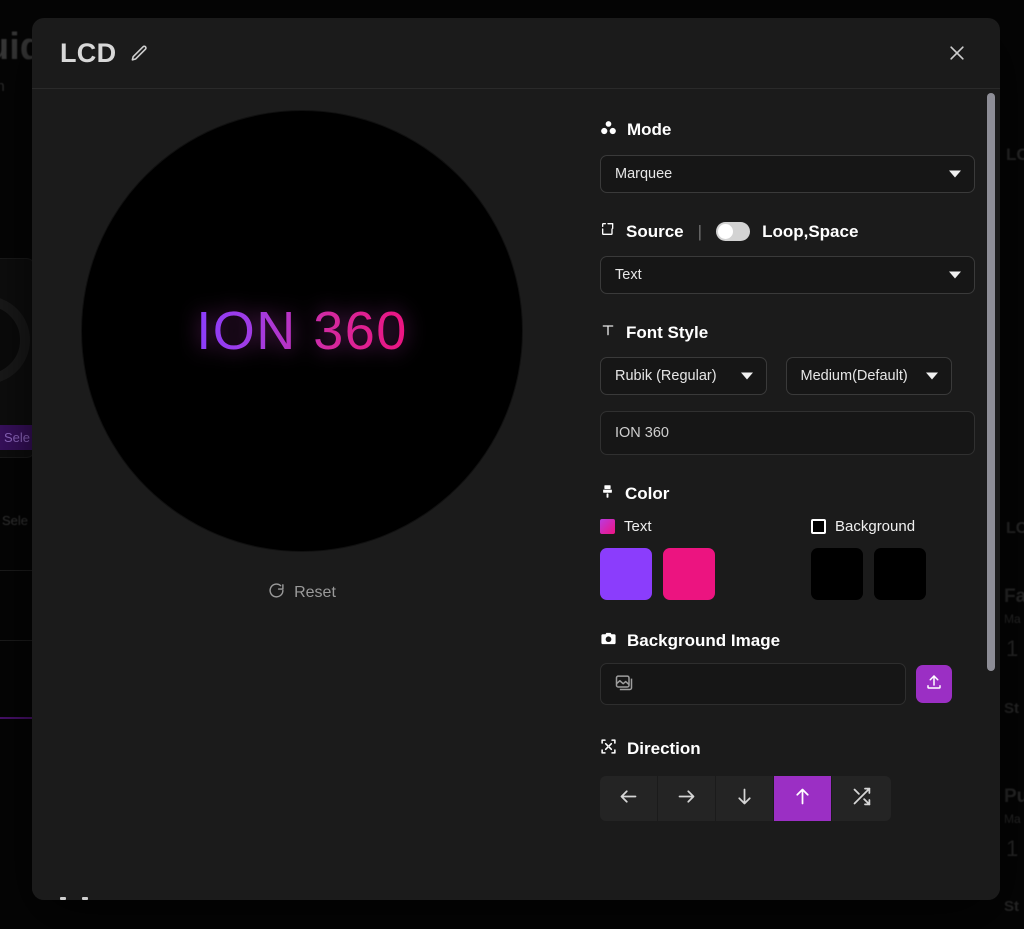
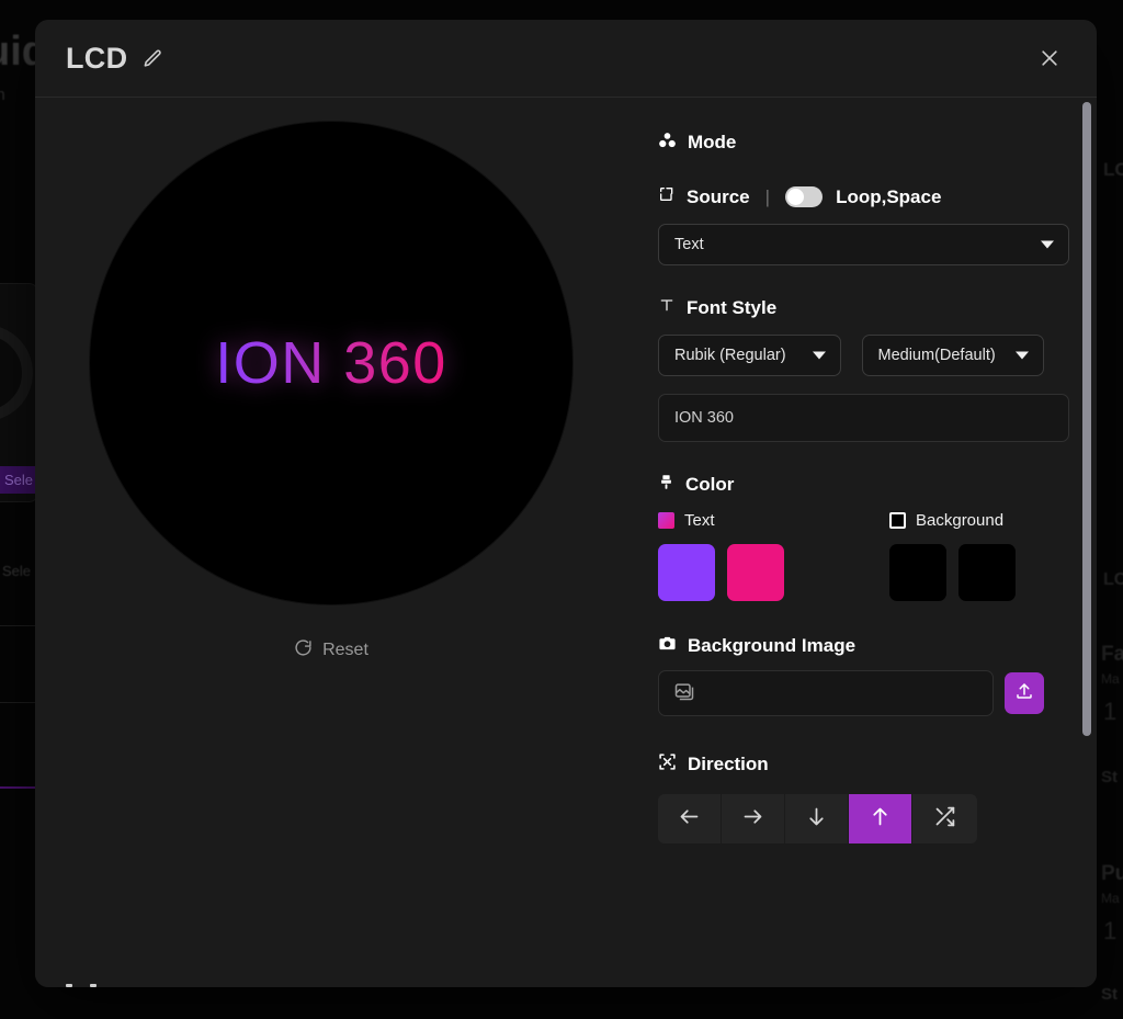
  Sele
  Sele
  LC
  LC
  Fa
  1
  St
  Pu
  1
  St
  LCD
  ION 360
  Reset
  Mode
- Marquee
  Source
  |
  Loop,Space
  Text
  Font Style
  Rubik (Regular)
  Medium(Default)
  ION 360
  Color
  Text
  Background
  Background Image
  Direction
